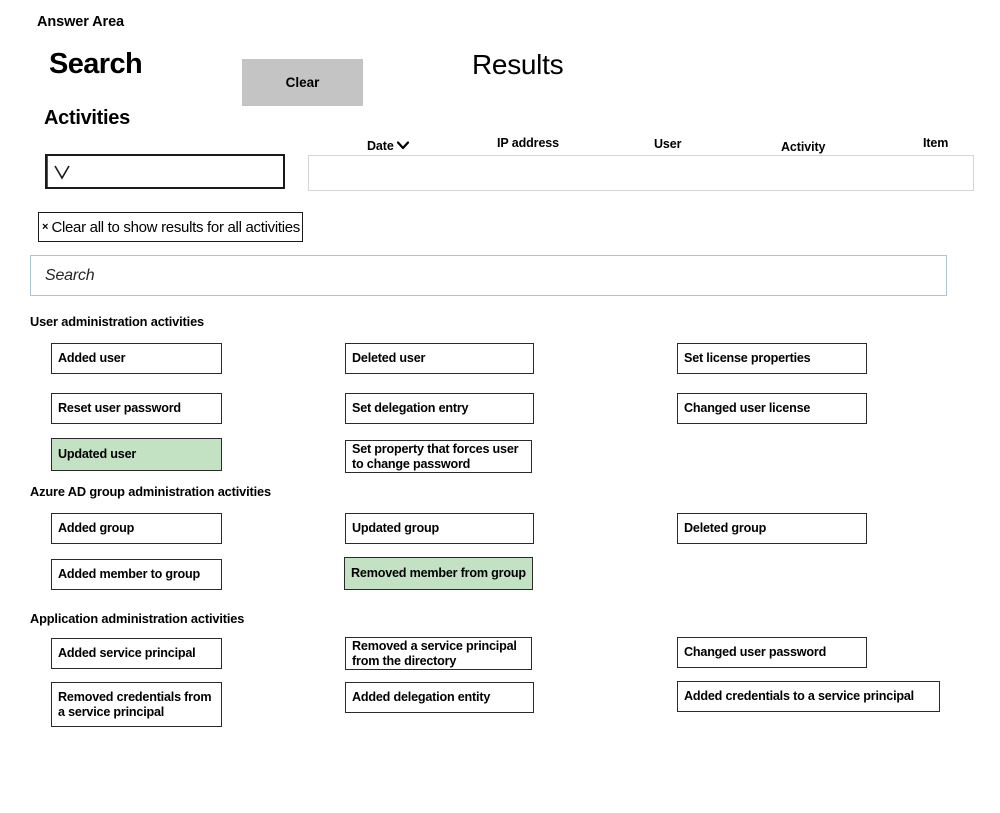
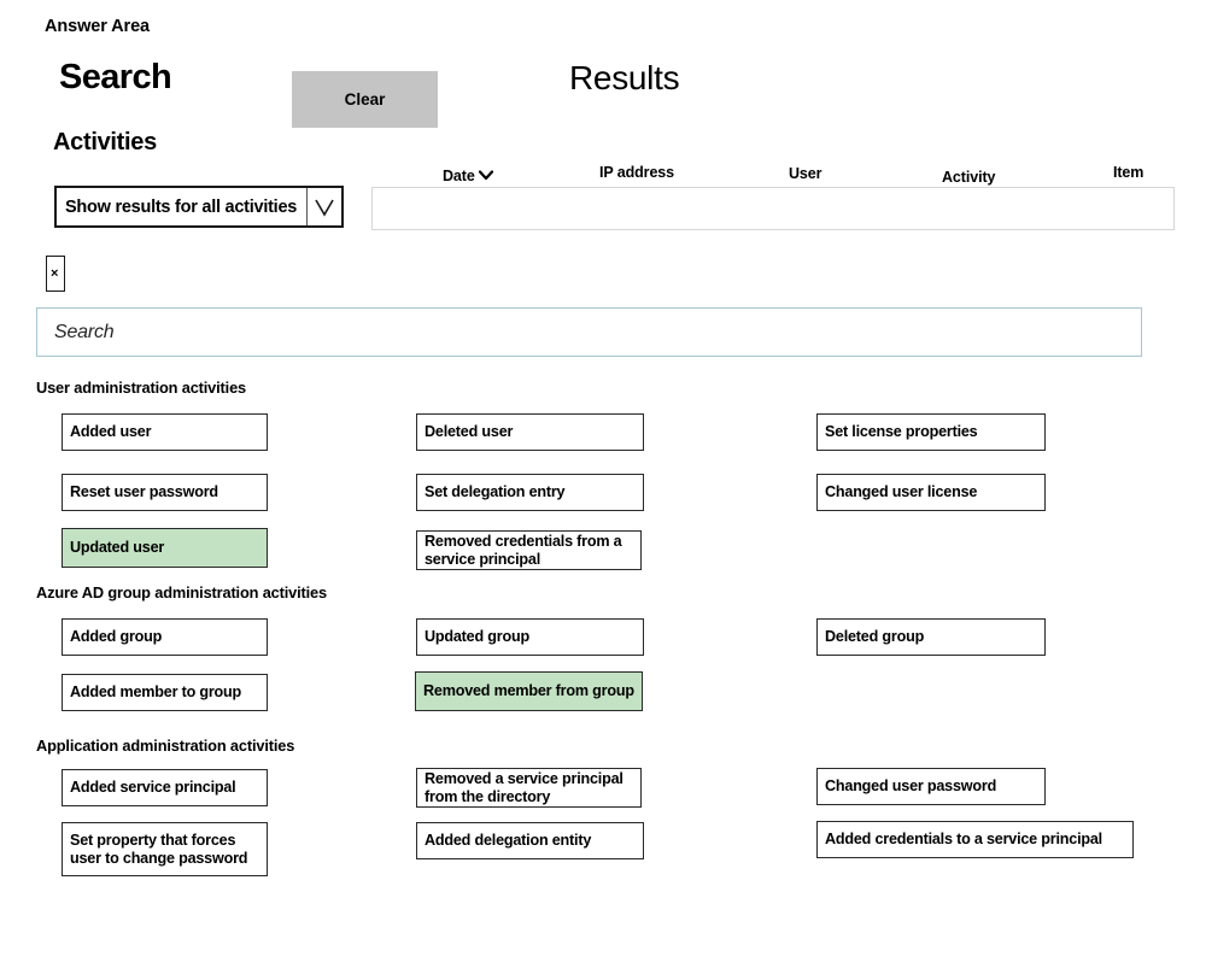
  Answer Area
  Search
  Results
  Clear
  Activities
+ Show results for all activities
  ×
- Clear all to show results for all activities
  Date
  IP address
  User
  Activity
  Item
  Search
  User administration activities
  Added user
  Deleted user
  Set license properties
  Reset user password
  Set delegation entry
  Changed user license
  Updated user
- Set property that forces user to change password
+ Removed credentials from a service principal
  Azure AD group administration activities
  Added group
  Updated group
  Deleted group
  Added member to group
  Removed member from group
  Application administration activities
  Added service principal
  Removed a service principal from the directory
  Changed user password
- Removed credentials from a service principal
+ Set property that forces user to change password
  Added delegation entity
  Added credentials to a service principal
